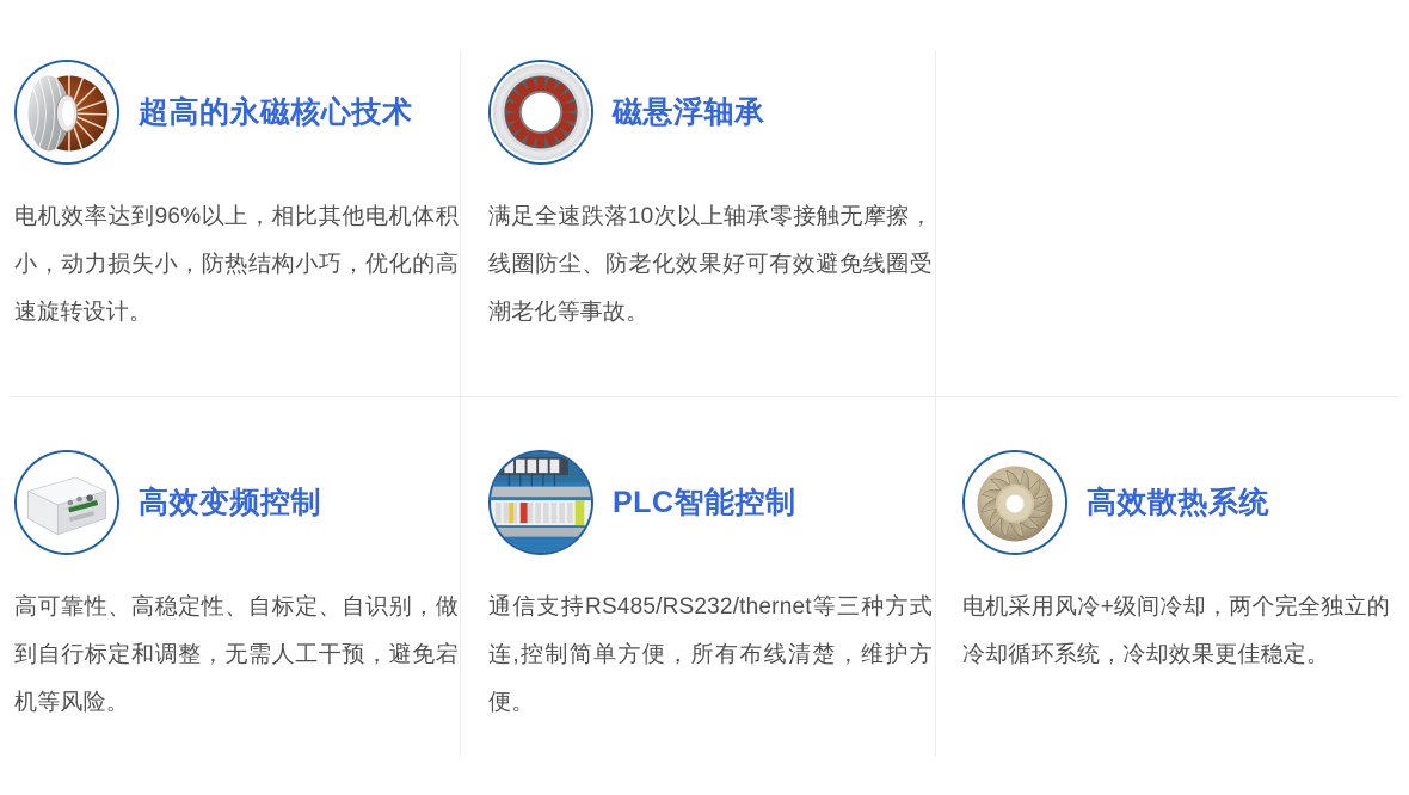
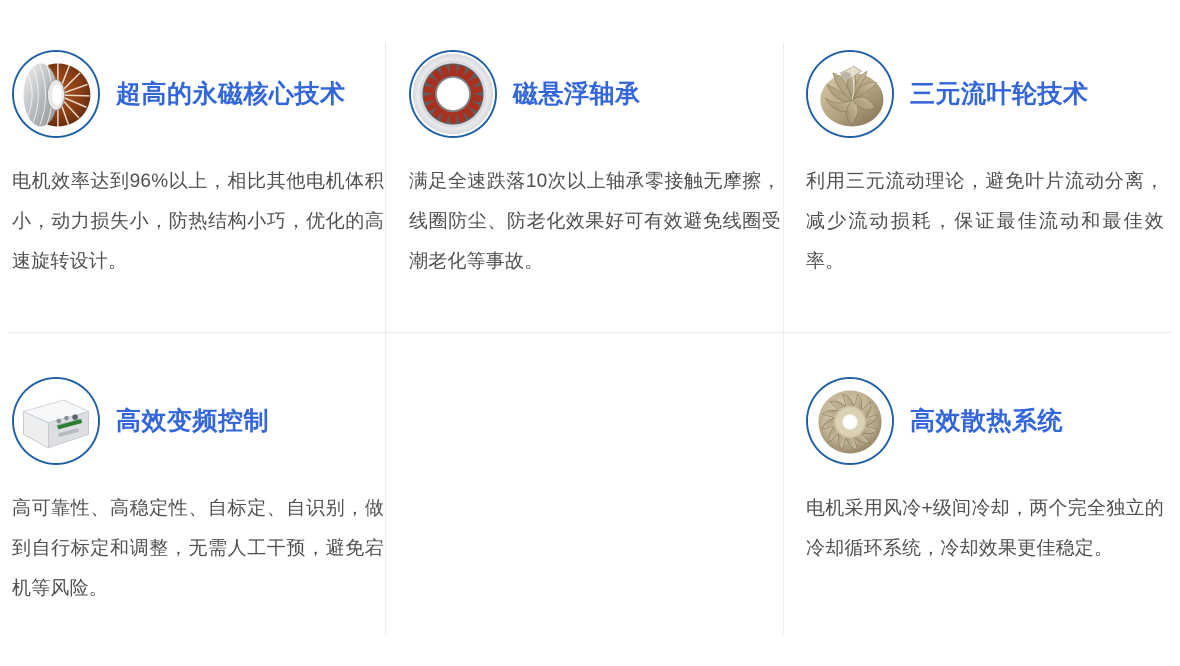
  超高的永磁核心技术
  电机效率达到96%以上，相比其他电机体积小，动力损失小，防热结构小巧，优化的高速旋转设计。
  磁悬浮轴承
  满足全速跌落10次以上轴承零接触无摩擦，线圈防尘、防老化效果好可有效避免线圈受潮老化等事故。
+ 三元流叶轮技术
+ 利用三元流动理论，避免叶片流动分离，减少流动损耗，保证最佳流动和最佳效率。
  高效变频控制
  高可靠性、高稳定性、自标定、自识别，做到自行标定和调整，无需人工干预，避免宕机等风险。
- PLC智能控制
- 通信支持RS485/RS232/thernet等三种方式连,控制简单方便，所有布线清楚，维护方便。
  高效散热系统
  电机采用风冷+级间冷却，两个完全独立的冷却循环系统，冷却效果更佳稳定。
